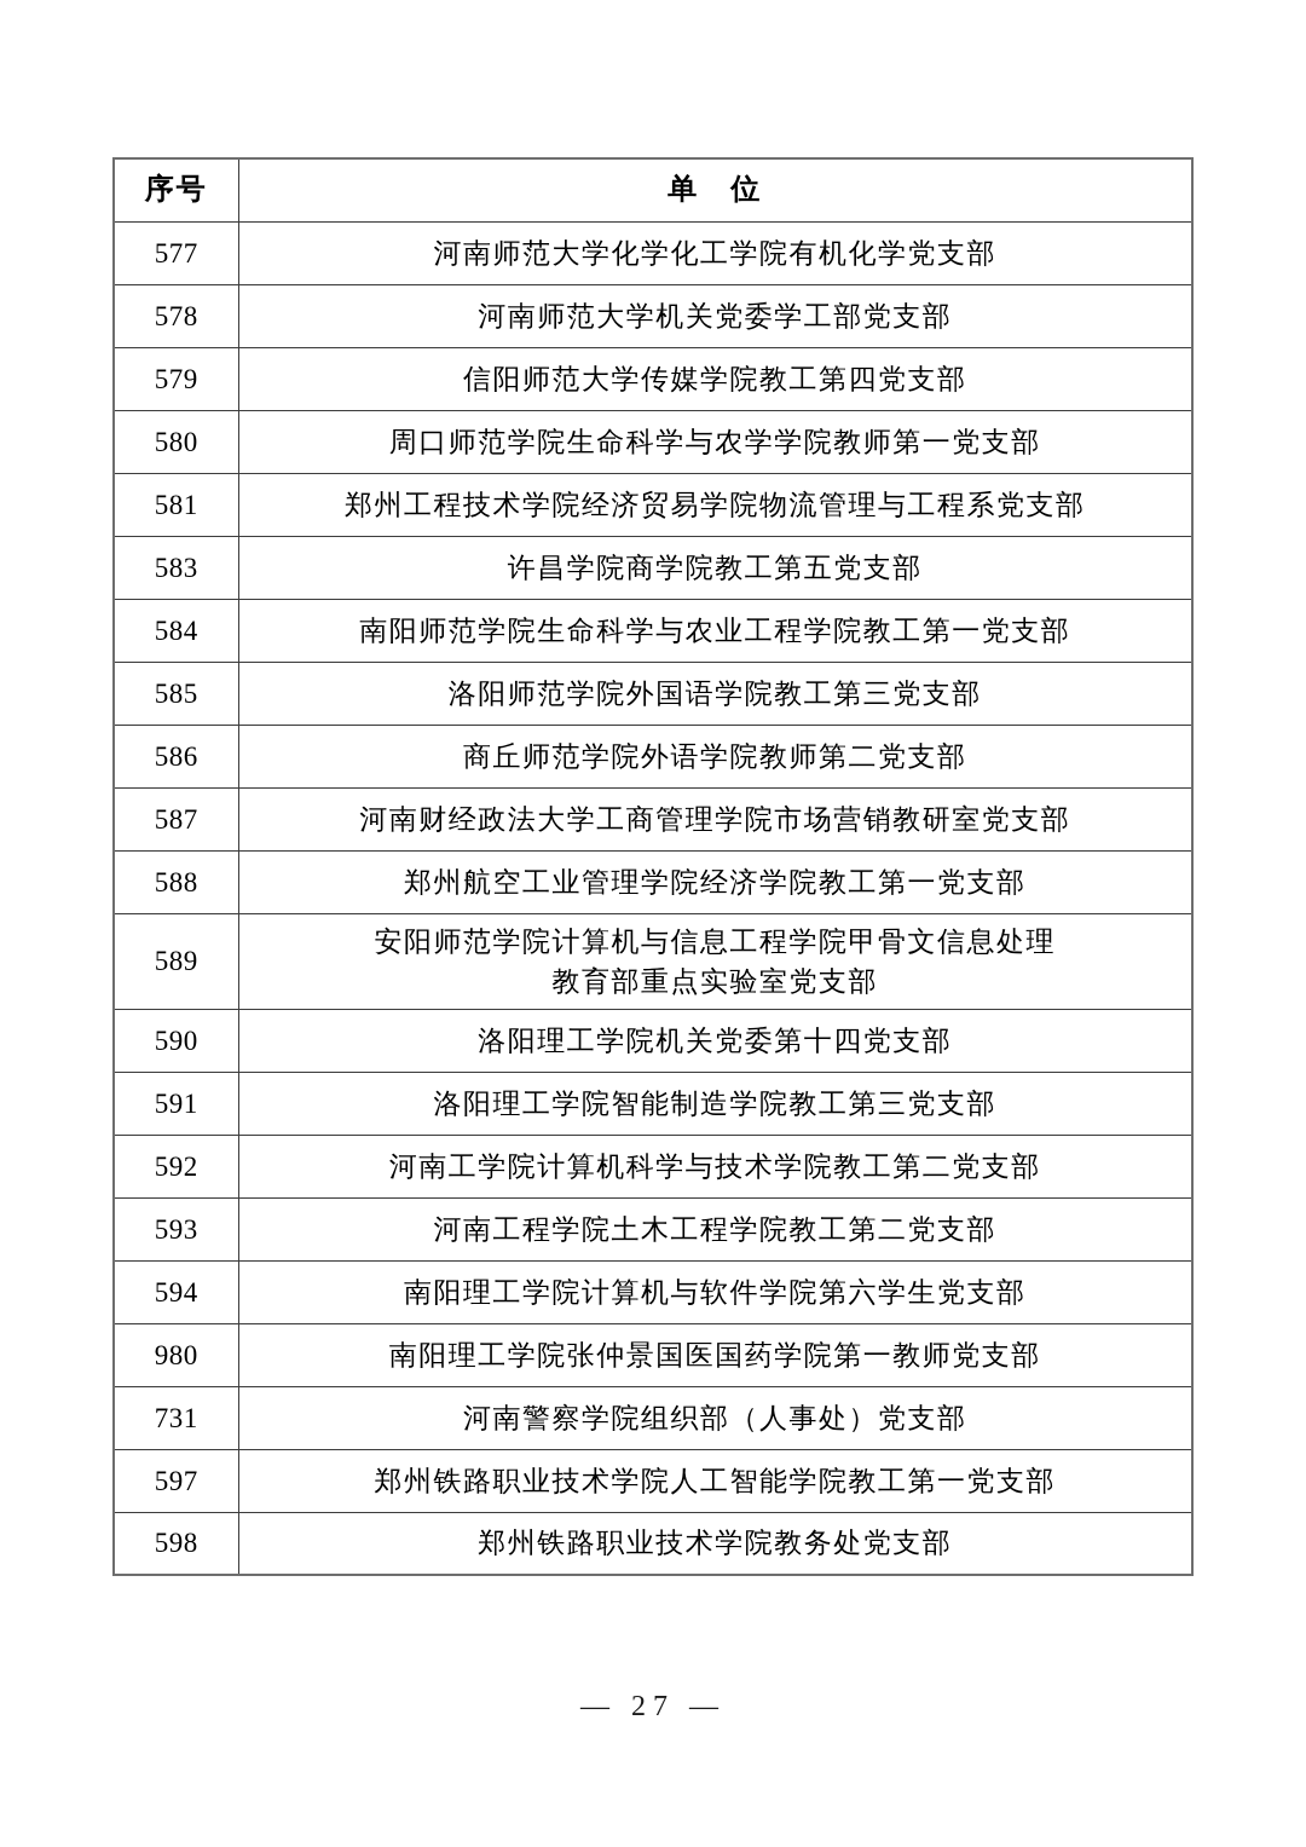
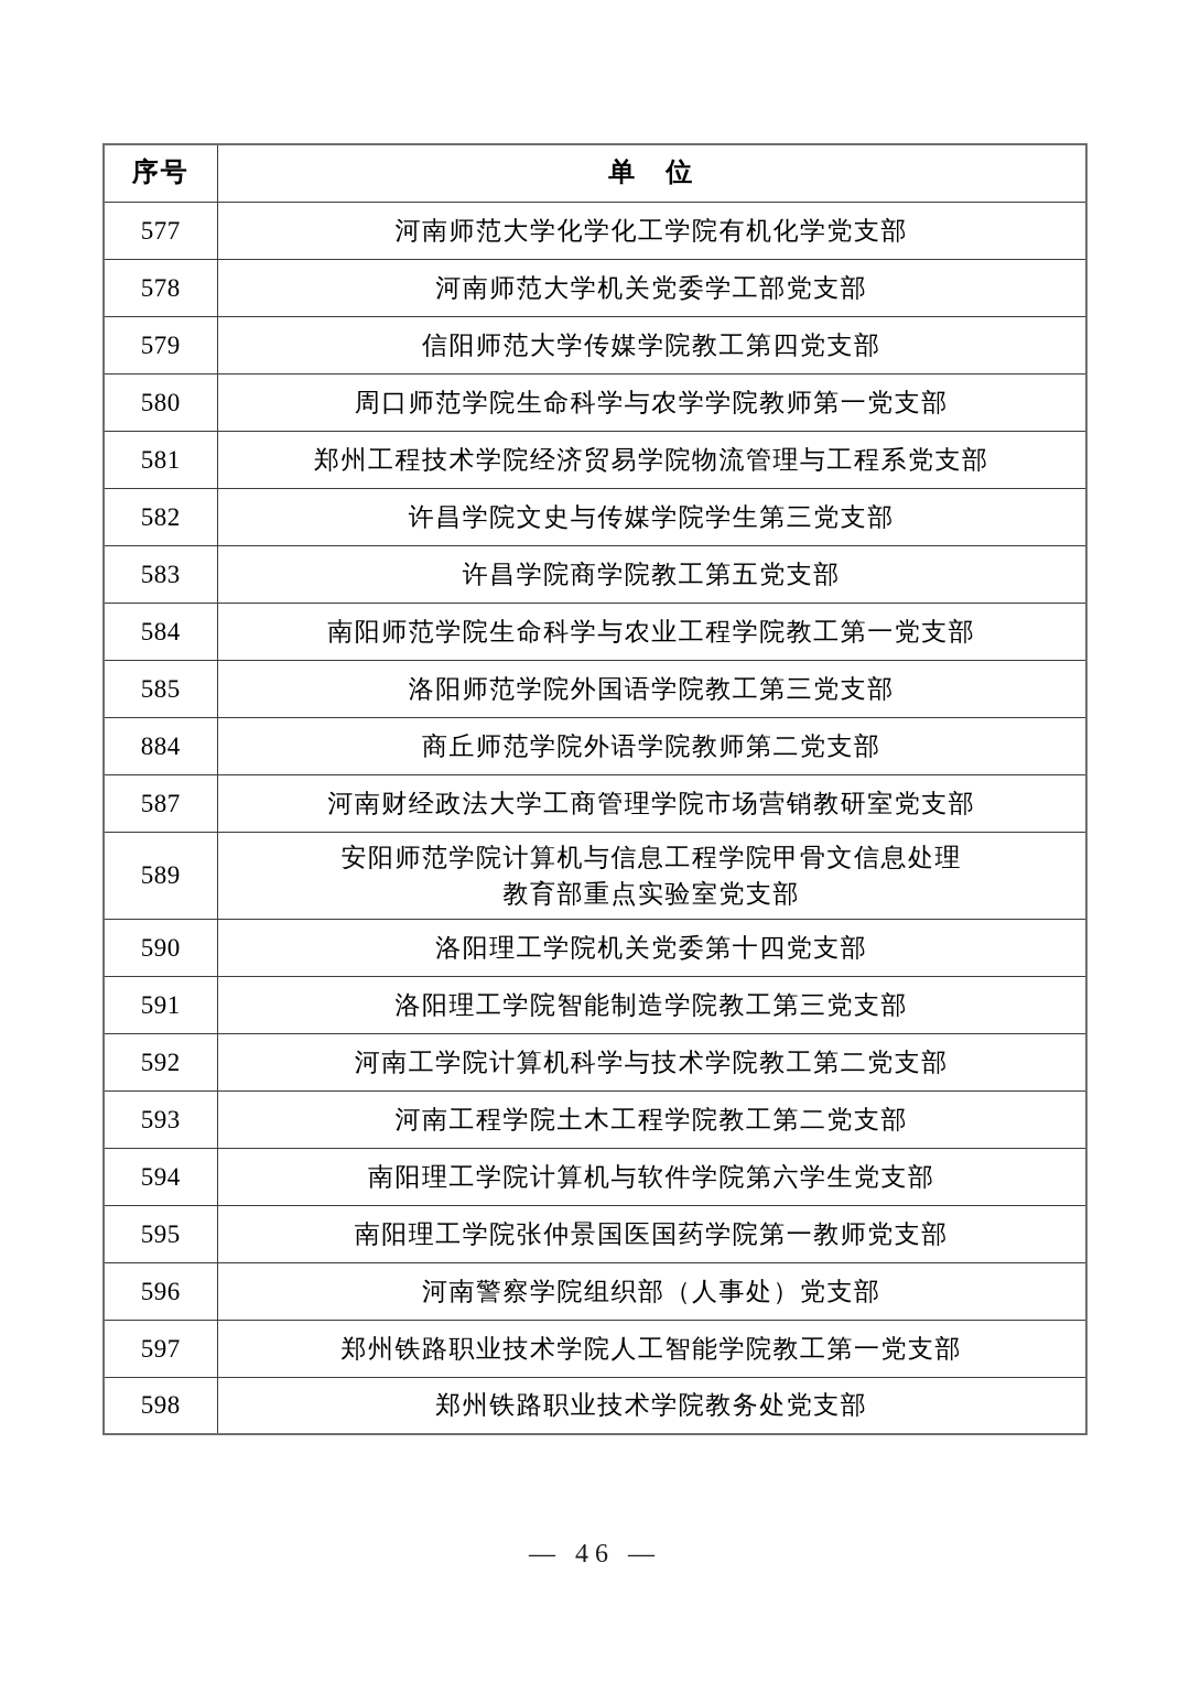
  序号	单 位
  577	河南师范大学化学化工学院有机化学党支部
  578	河南师范大学机关党委学工部党支部
  579	信阳师范大学传媒学院教工第四党支部
  580	周口师范学院生命科学与农学学院教师第一党支部
  581	郑州工程技术学院经济贸易学院物流管理与工程系党支部
+ 582	许昌学院文史与传媒学院学生第三党支部
  583	许昌学院商学院教工第五党支部
  584	南阳师范学院生命科学与农业工程学院教工第一党支部
  585	洛阳师范学院外国语学院教工第三党支部
- 586	商丘师范学院外语学院教师第二党支部
+ 884	商丘师范学院外语学院教师第二党支部
  587	河南财经政法大学工商管理学院市场营销教研室党支部
- 588	郑州航空工业管理学院经济学院教工第一党支部
  589	安阳师范学院计算机与信息工程学院甲骨文信息处理 教育部重点实验室党支部
  590	洛阳理工学院机关党委第十四党支部
  591	洛阳理工学院智能制造学院教工第三党支部
  592	河南工学院计算机科学与技术学院教工第二党支部
  593	河南工程学院土木工程学院教工第二党支部
  594	南阳理工学院计算机与软件学院第六学生党支部
- 980	南阳理工学院张仲景国医国药学院第一教师党支部
+ 595	南阳理工学院张仲景国医国药学院第一教师党支部
- 731	河南警察学院组织部（人事处）党支部
+ 596	河南警察学院组织部（人事处）党支部
  597	郑州铁路职业技术学院人工智能学院教工第一党支部
  598	郑州铁路职业技术学院教务处党支部
- — 27 —
+ — 46 —
